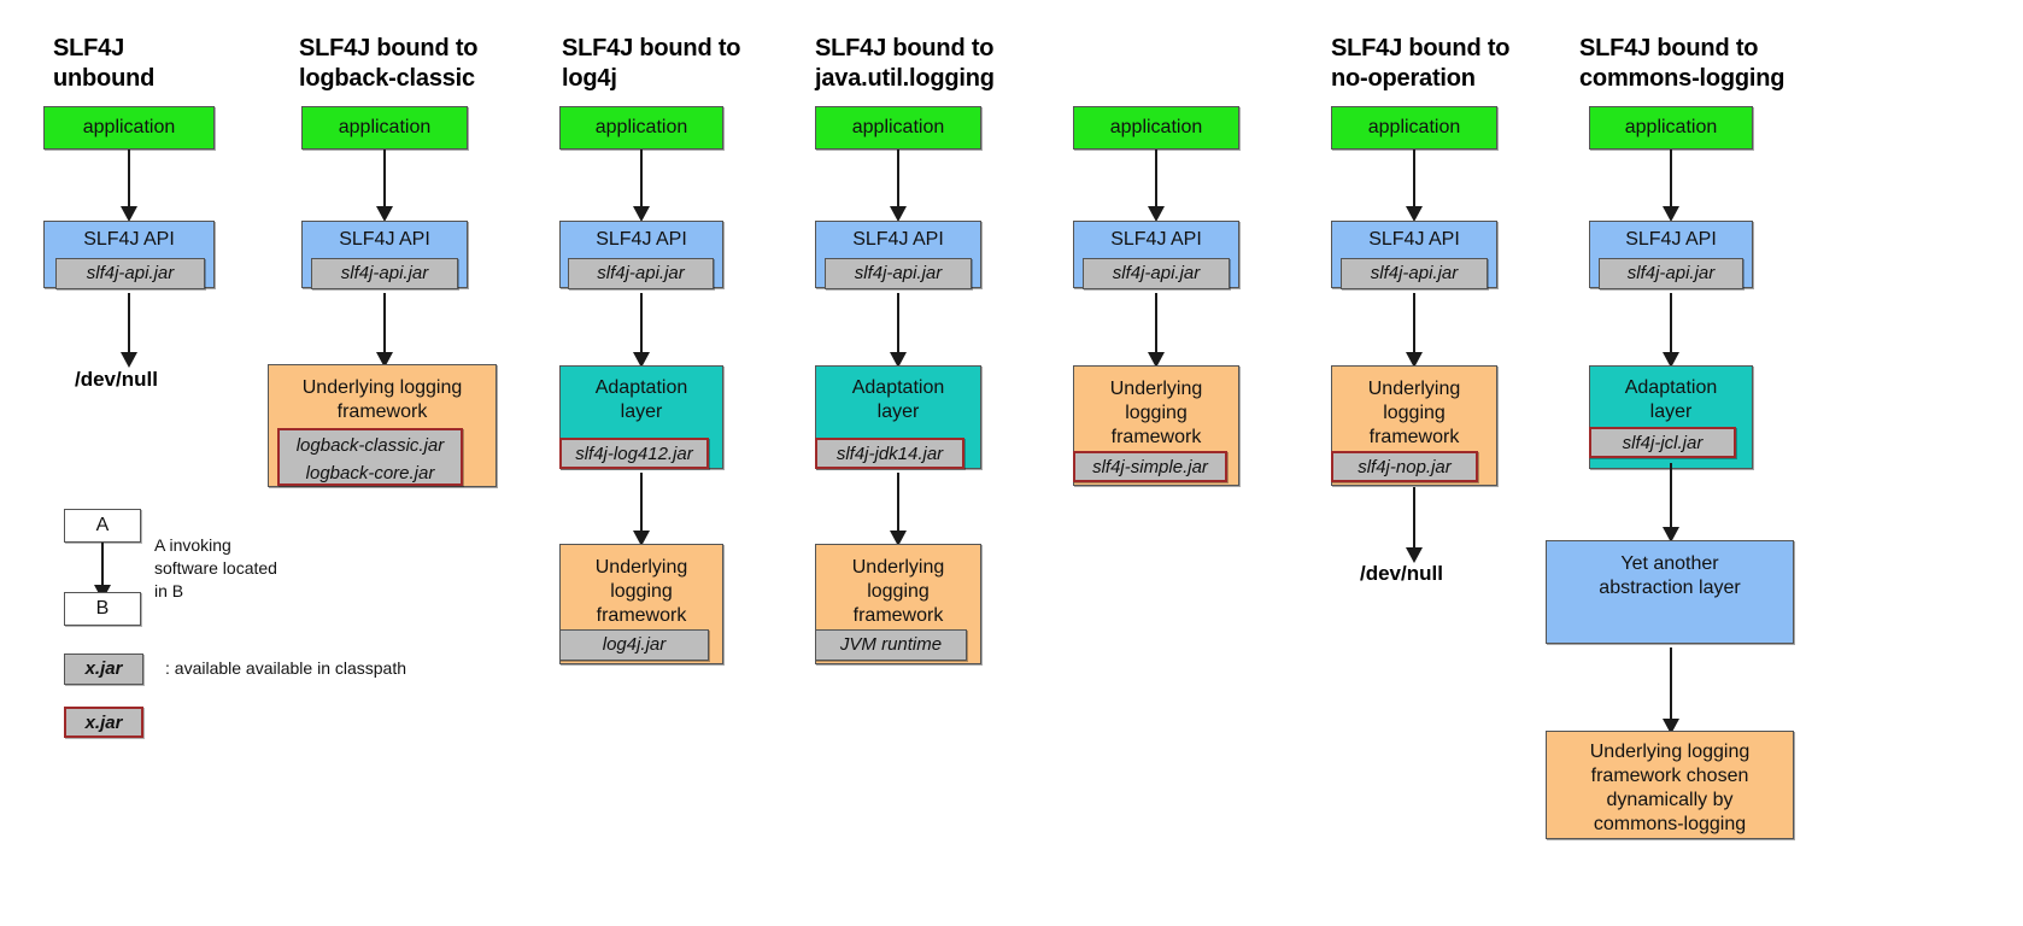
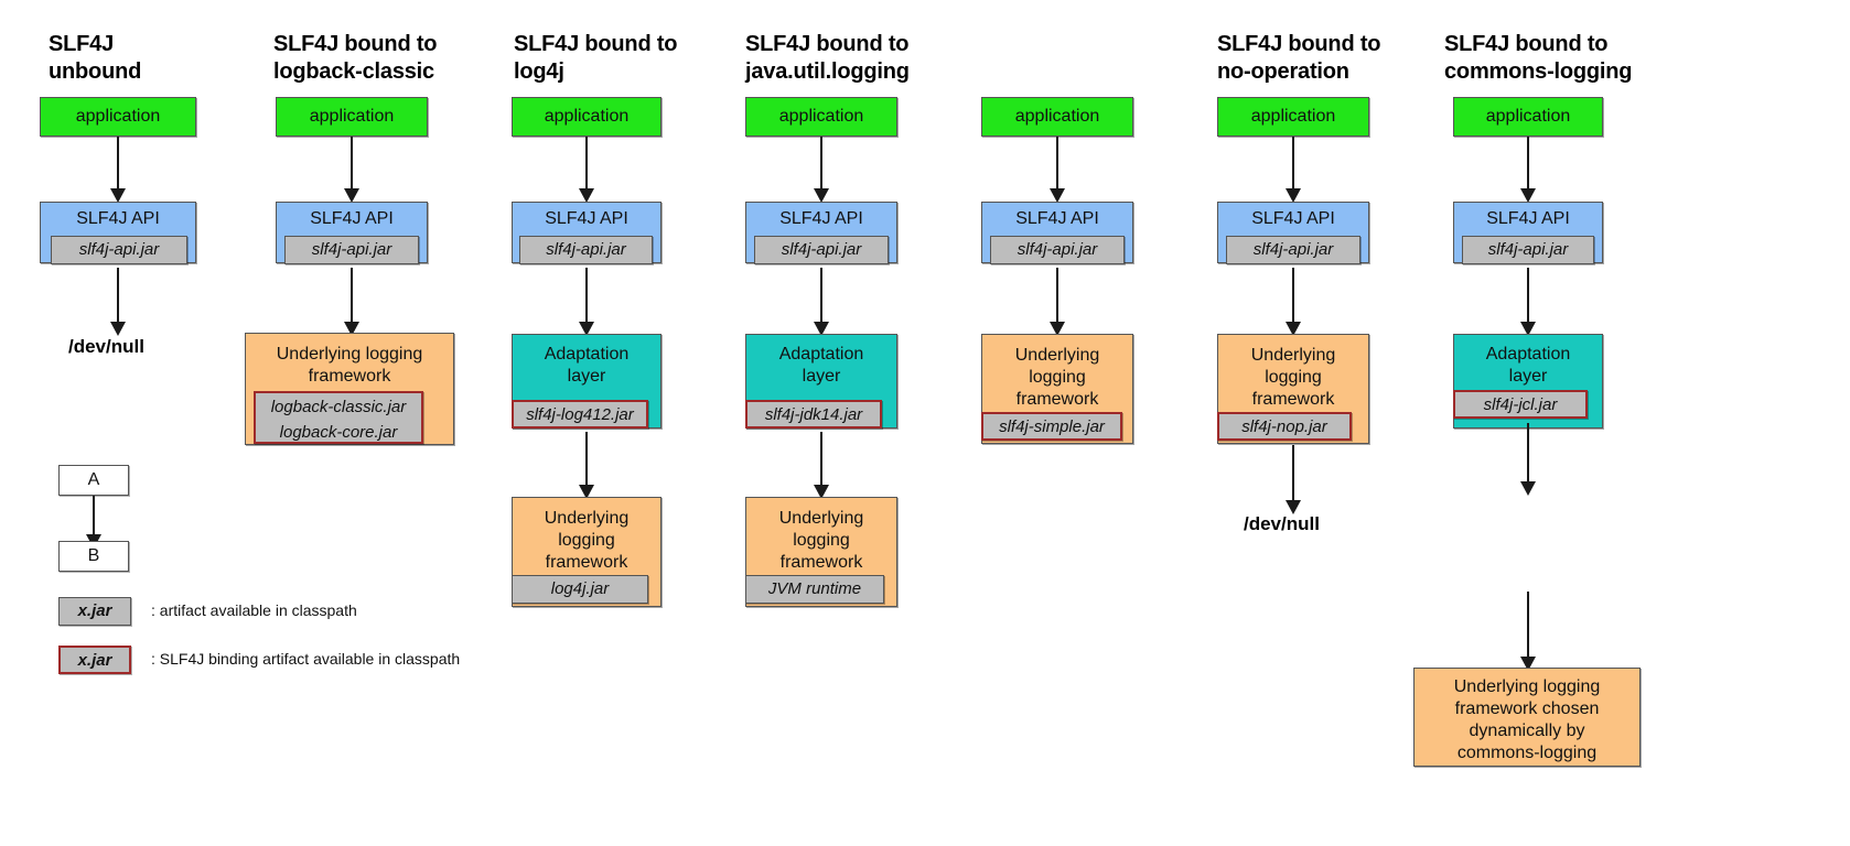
  SLF4J
  unbound
  application
  SLF4J API
  slf4j-api.jar
  /dev/null
  SLF4J bound to
  logback-classic
  application
  SLF4J API
  slf4j-api.jar
  Underlying logging
  framework
  logback-classic.jar
  logback-core.jar
  SLF4J bound to
  log4j
  application
  SLF4J API
  slf4j-api.jar
  Adaptation
  layer
  slf4j-log412.jar
  Underlying
  logging
  framework
  log4j.jar
  SLF4J bound to
  java.util.logging
  application
  SLF4J API
  slf4j-api.jar
  Adaptation
  layer
  slf4j-jdk14.jar
  Underlying
  logging
  framework
  JVM runtime
  application
  SLF4J API
  slf4j-api.jar
  Underlying
  logging
  framework
  slf4j-simple.jar
  SLF4J bound to
  no-operation
  application
  SLF4J API
  slf4j-api.jar
  Underlying
  logging
  framework
  slf4j-nop.jar
  /dev/null
  SLF4J bound to
  commons-logging
  application
  SLF4J API
  slf4j-api.jar
  Adaptation
  layer
  slf4j-jcl.jar
- Yet another
- abstraction layer
  Underlying logging
  framework chosen
  dynamically by
  commons-logging
  A
  B
- A invoking
- software located
- in B
  x.jar
- : available available in classpath
+ : artifact available in classpath
  x.jar
+ : SLF4J binding artifact available in classpath
